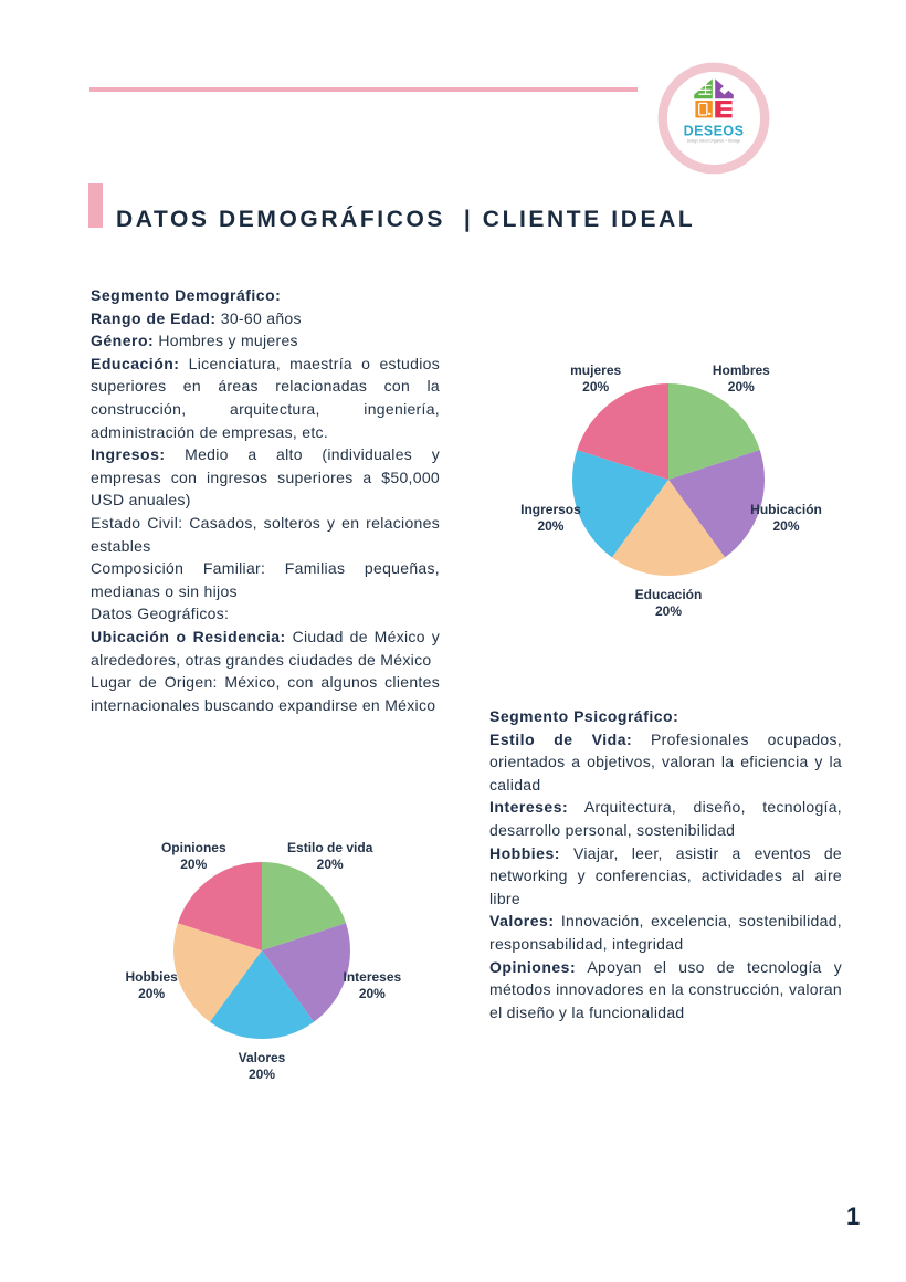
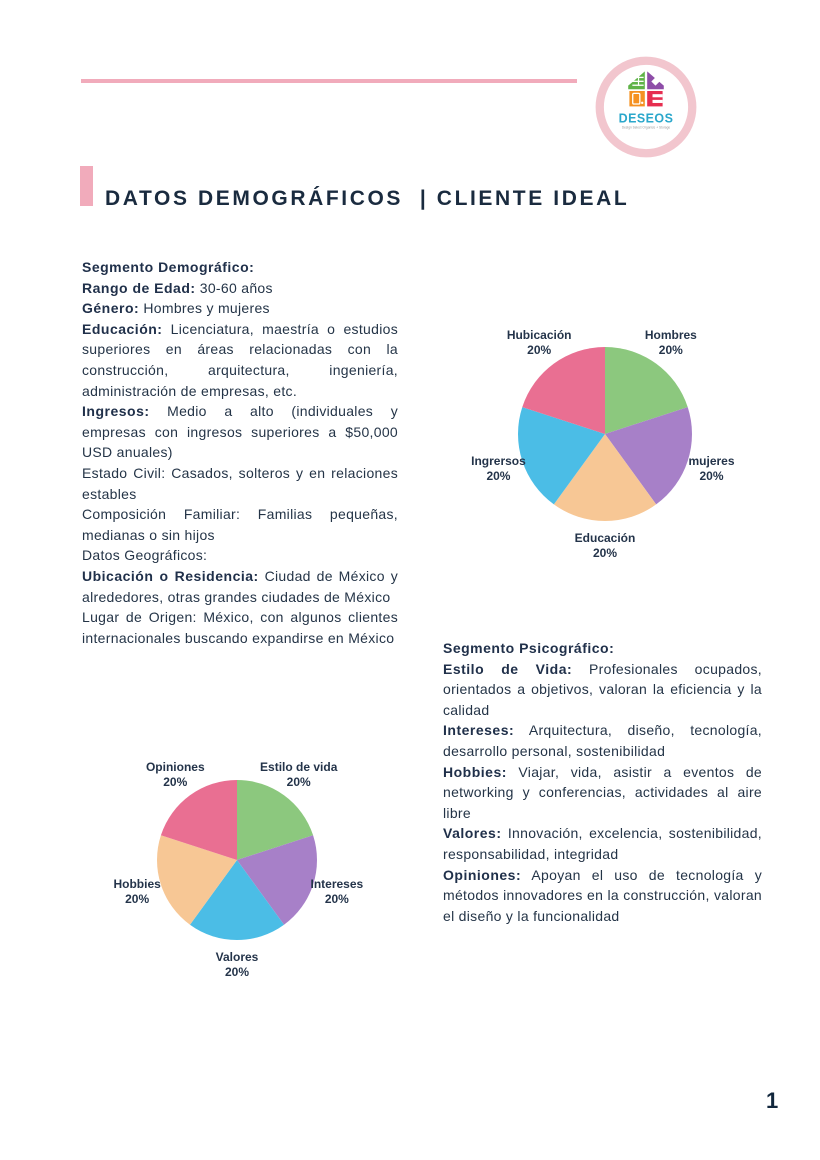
  DESEOS
  DATOS DEMOGRÁFICOS | CLIENTE IDEAL
  Segmento Demográfico:
  Rango de Edad: 30-60 años
  Género: Hombres y mujeres
  Educación: Licenciatura, maestría o estudios superiores en áreas relacionadas con la construcción, arquitectura, ingeniería, administración de empresas, etc.
  Ingresos: Medio a alto (individuales y empresas con ingresos superiores a $50,000 USD anuales)
  Estado Civil: Casados, solteros y en relaciones estables
  Composición Familiar: Familias pequeñas, medianas o sin hijos
  Datos Geográficos:
  Ubicación o Residencia: Ciudad de México y alrededores, otras grandes ciudades de México
  Lugar de Origen: México, con algunos clientes internacionales buscando expandirse en México
  Hombres
  20%
- Hubicación
+ mujeres
  20%
  Educación
  20%
  Ingrersos
  20%
- mujeres
+ Hubicación
  20%
  Segmento Psicográfico:
  Estilo de Vida: Profesionales ocupados, orientados a objetivos, valoran la eficiencia y la calidad
  Intereses: Arquitectura, diseño, tecnología, desarrollo personal, sostenibilidad
- Hobbies: Viajar, leer, asistir a eventos de networking y conferencias, actividades al aire libre
+ Hobbies: Viajar, vida, asistir a eventos de networking y conferencias, actividades al aire libre
  Valores: Innovación, excelencia, sostenibilidad, responsabilidad, integridad
  Opiniones: Apoyan el uso de tecnología y métodos innovadores en la construcción, valoran el diseño y la funcionalidad
  Estilo de vida
  20%
  Intereses
  20%
  Valores
  20%
  Hobbies
  20%
  Opiniones
  20%
  1
